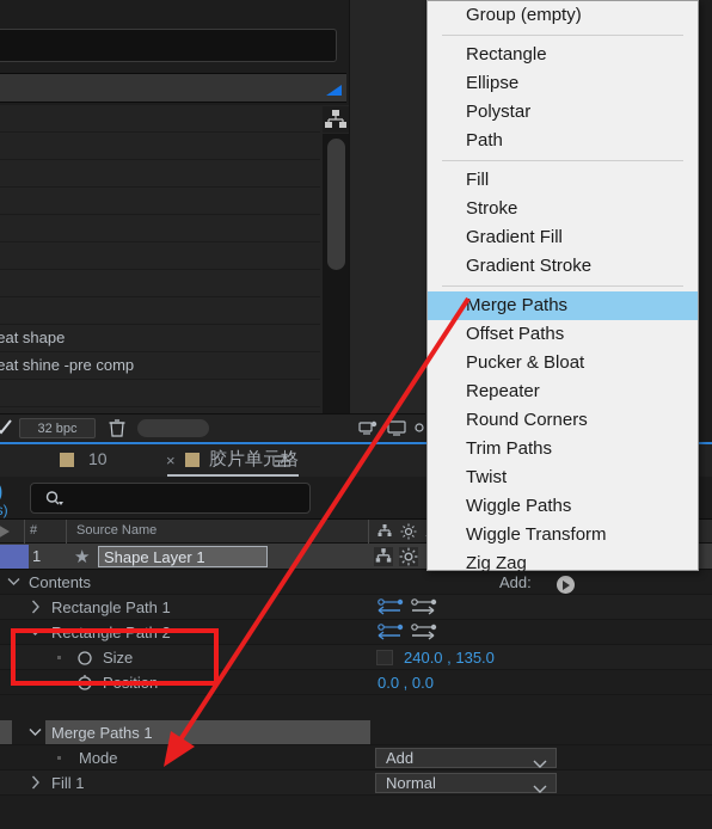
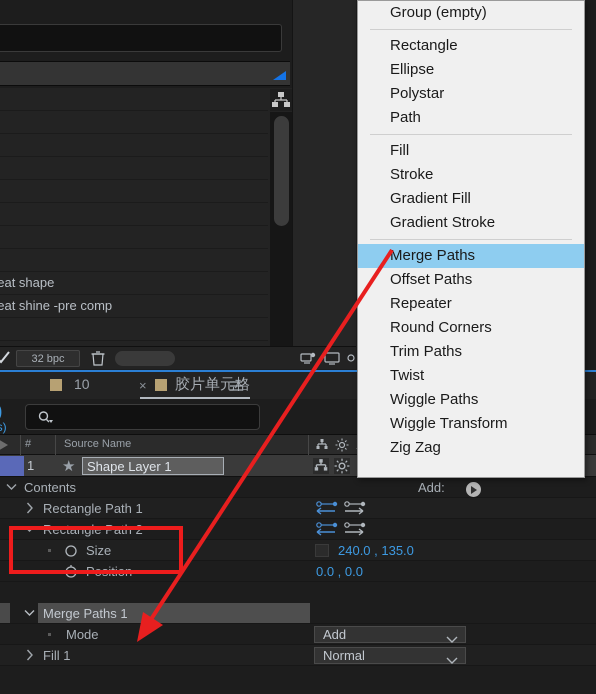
  eat shape
  eat shine -pre comp
  32 bpc
  10
  ×
  胶片单元格
  #
  Source Name
  1
  ★
  Shape Layer 1
  Contents
  Add:
  Rectangle Path 1
  Size
  240.0 , 135.0
  0.0 , 0.0
  Merge Paths 1
  Mode
  Add
  Fill 1
  Normal
  Group (empty)
  Rectangle
  Ellipse
  Polystar
  Path
  Fill
  Stroke
  Gradient Fill
  Gradient Stroke
  Merge Paths
  Offset Paths
- Pucker & Bloat
  Repeater
  Round Corners
  Trim Paths
  Twist
  Wiggle Paths
  Wiggle Transform
  Zig Zag
